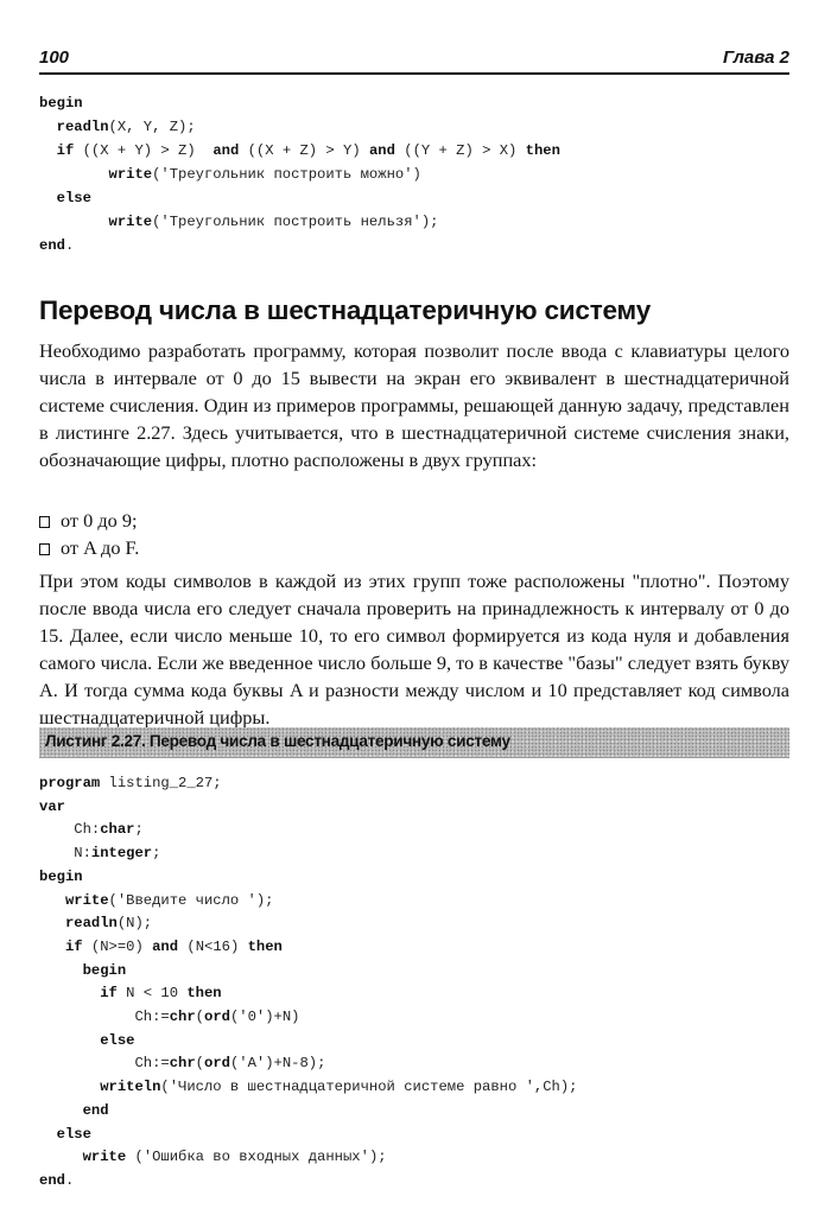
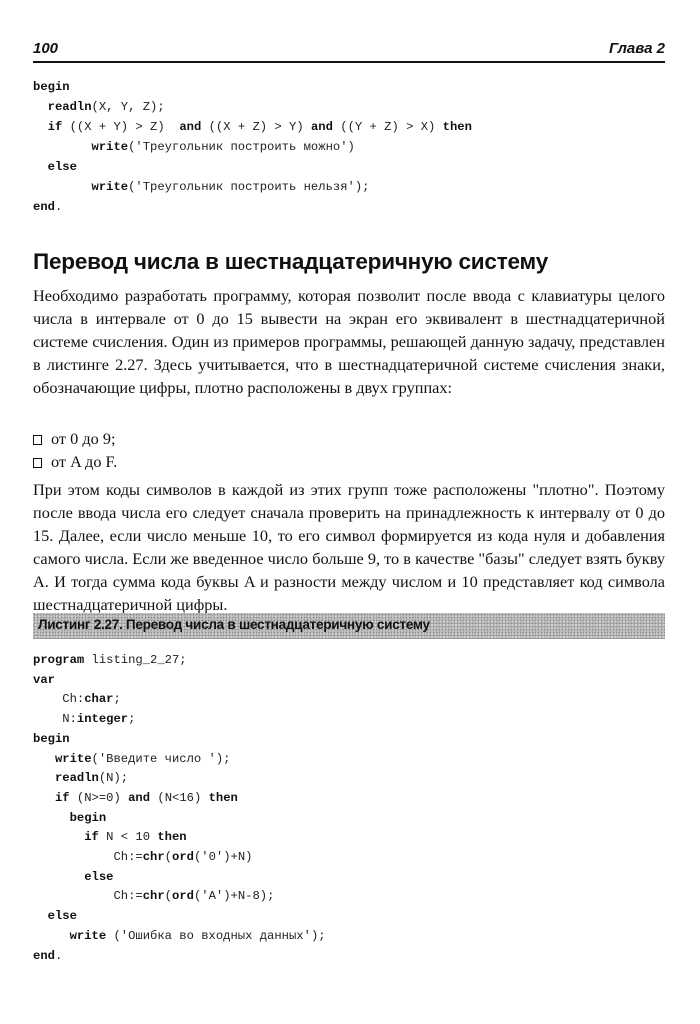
  100
  Глава 2
  begin
  readln(X, Y, Z);
  if ((X + Y) > Z) and ((X + Z) > Y) and ((Y + Z) > X) then
  write('Треугольник построить можно')
  else
  write('Треугольник построить нельзя');
  end.
  Перевод числа в шестнадцатеричную систему
  Необходимо разработать программу, которая позволит после ввода с клавиатуры целого числа в интервале от 0 до 15 вывести на экран его эквивалент в шестнадцатеричной системе счисления. Один из примеров программы, решающей данную задачу, представлен в листинге 2.27. Здесь учитывается, что в шестнадцатеричной системе счисления знаки, обозначающие цифры, плотно расположены в двух группах:
  от 0 до 9;
  от A до F.
  При этом коды символов в каждой из этих групп тоже расположены "плотно". Поэтому после ввода числа его следует сначала проверить на принадлежность к интервалу от 0 до 15. Далее, если число меньше 10, то его символ формируется из кода нуля и добавления самого числа. Если же введенное число больше 9, то в качестве "базы" следует взять букву A. И тогда сумма кода буквы A и разности между числом и 10 представляет код символа шестнадцатеричной цифры.
  Листинг 2.27. Перевод числа в шестнадцатеричную систему
  program listing_2_27;
  var
  Ch:char;
  N:integer;
  begin
  write('Введите число ');
  readln(N);
  if (N>=0) and (N<16) then
  begin
  if N < 10 then
  Ch:=chr(ord('0')+N)
  else
  Ch:=chr(ord('A')+N-8);
- writeln('Число в шестнадцатеричной системе равно ',Ch);
- end
  else
  write ('Ошибка во входных данных');
  end.
